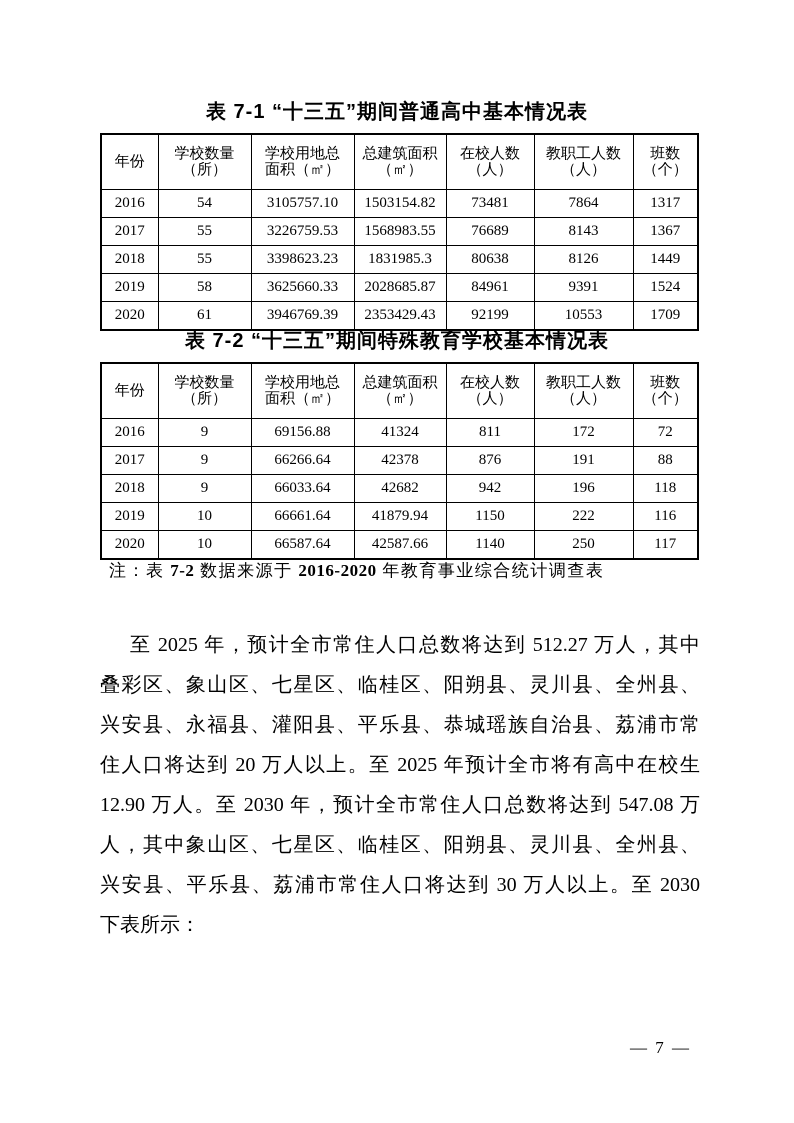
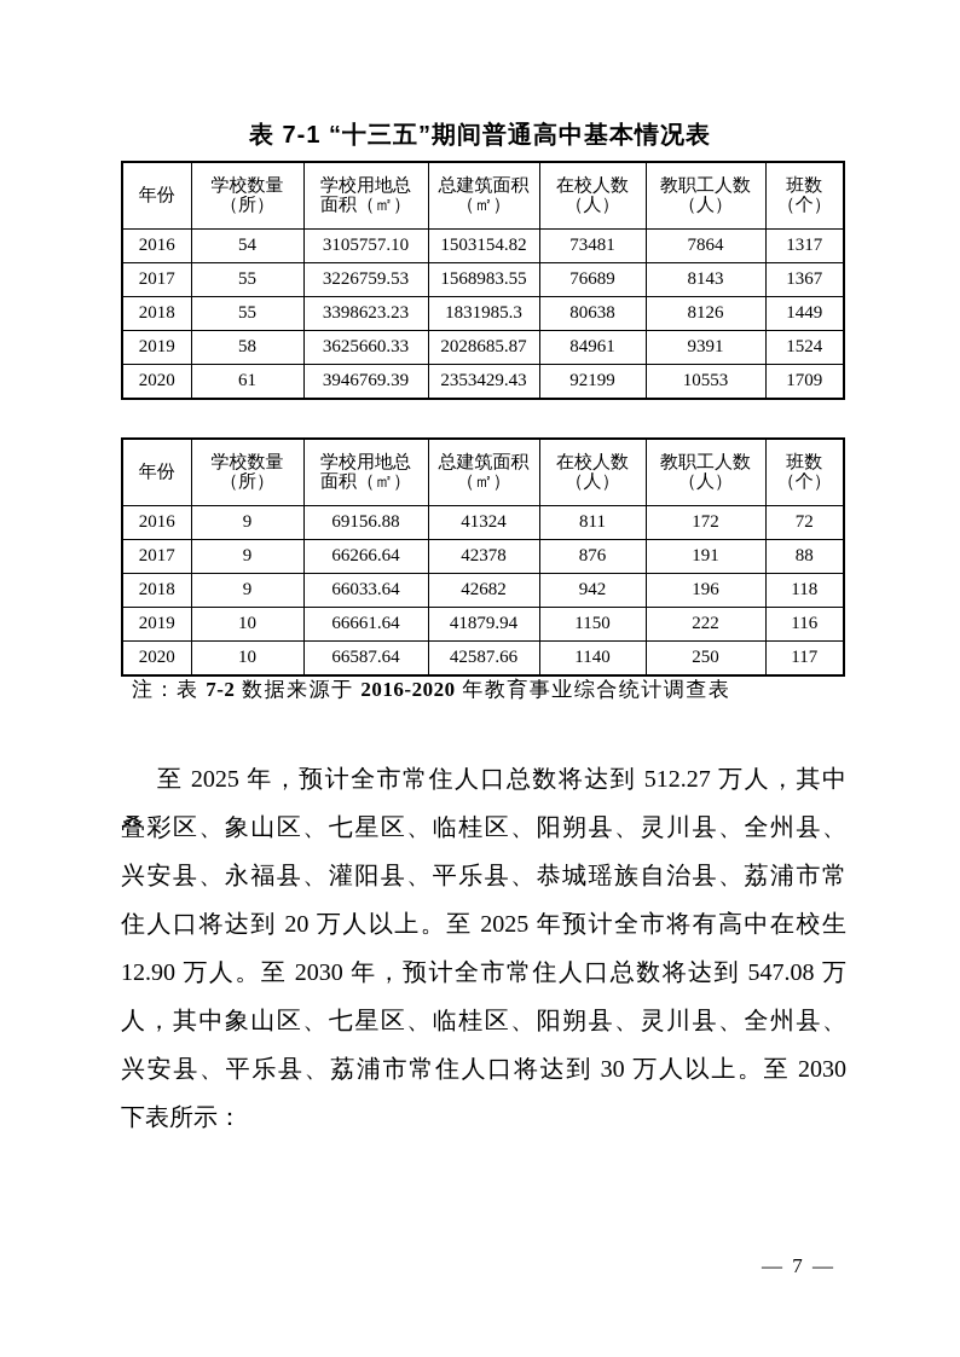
  表 7-1 “十三五”期间普通高中基本情况表
  年份	学校数量	学校用地总	总建筑面积	在校人数	教职工人数	班数
  （所）	面积（㎡）	（㎡）	（人）	（人）	（个）
  2016	54	3105757.10	1503154.82	73481	7864	1317
  2017	55	3226759.53	1568983.55	76689	8143	1367
  2018	55	3398623.23	1831985.3	80638	8126	1449
  2019	58	3625660.33	2028685.87	84961	9391	1524
  2020	61	3946769.39	2353429.43	92199	10553	1709
- 表 7-2 “十三五”期间特殊教育学校基本情况表
  年份	学校数量	学校用地总	总建筑面积	在校人数	教职工人数	班数
  （所）	面积（㎡）	（㎡）	（人）	（人）	（个）
  2016	9	69156.88	41324	811	172	72
  2017	9	66266.64	42378	876	191	88
  2018	9	66033.64	42682	942	196	118
  2019	10	66661.64	41879.94	1150	222	116
  2020	10	66587.64	42587.66	1140	250	117
  注：表 7-2 数据来源于 2016-2020 年教育事业综合统计调查表
  至 2025 年，预计全市常住人口总数将达到 512.27 万人，其中
  叠彩区、象山区、七星区、临桂区、阳朔县、灵川县、全州县、
  兴安县、永福县、灌阳县、平乐县、恭城瑶族自治县、荔浦市常
  住人口将达到 20 万人以上。至 2025 年预计全市将有高中在校生
  12.90 万人。至 2030 年，预计全市常住人口总数将达到 547.08 万
  人，其中象山区、七星区、临桂区、阳朔县、灵川县、全州县、
  兴安县、平乐县、荔浦市常住人口将达到 30 万人以上。至 2030
  下表所示：
  — 7 —
